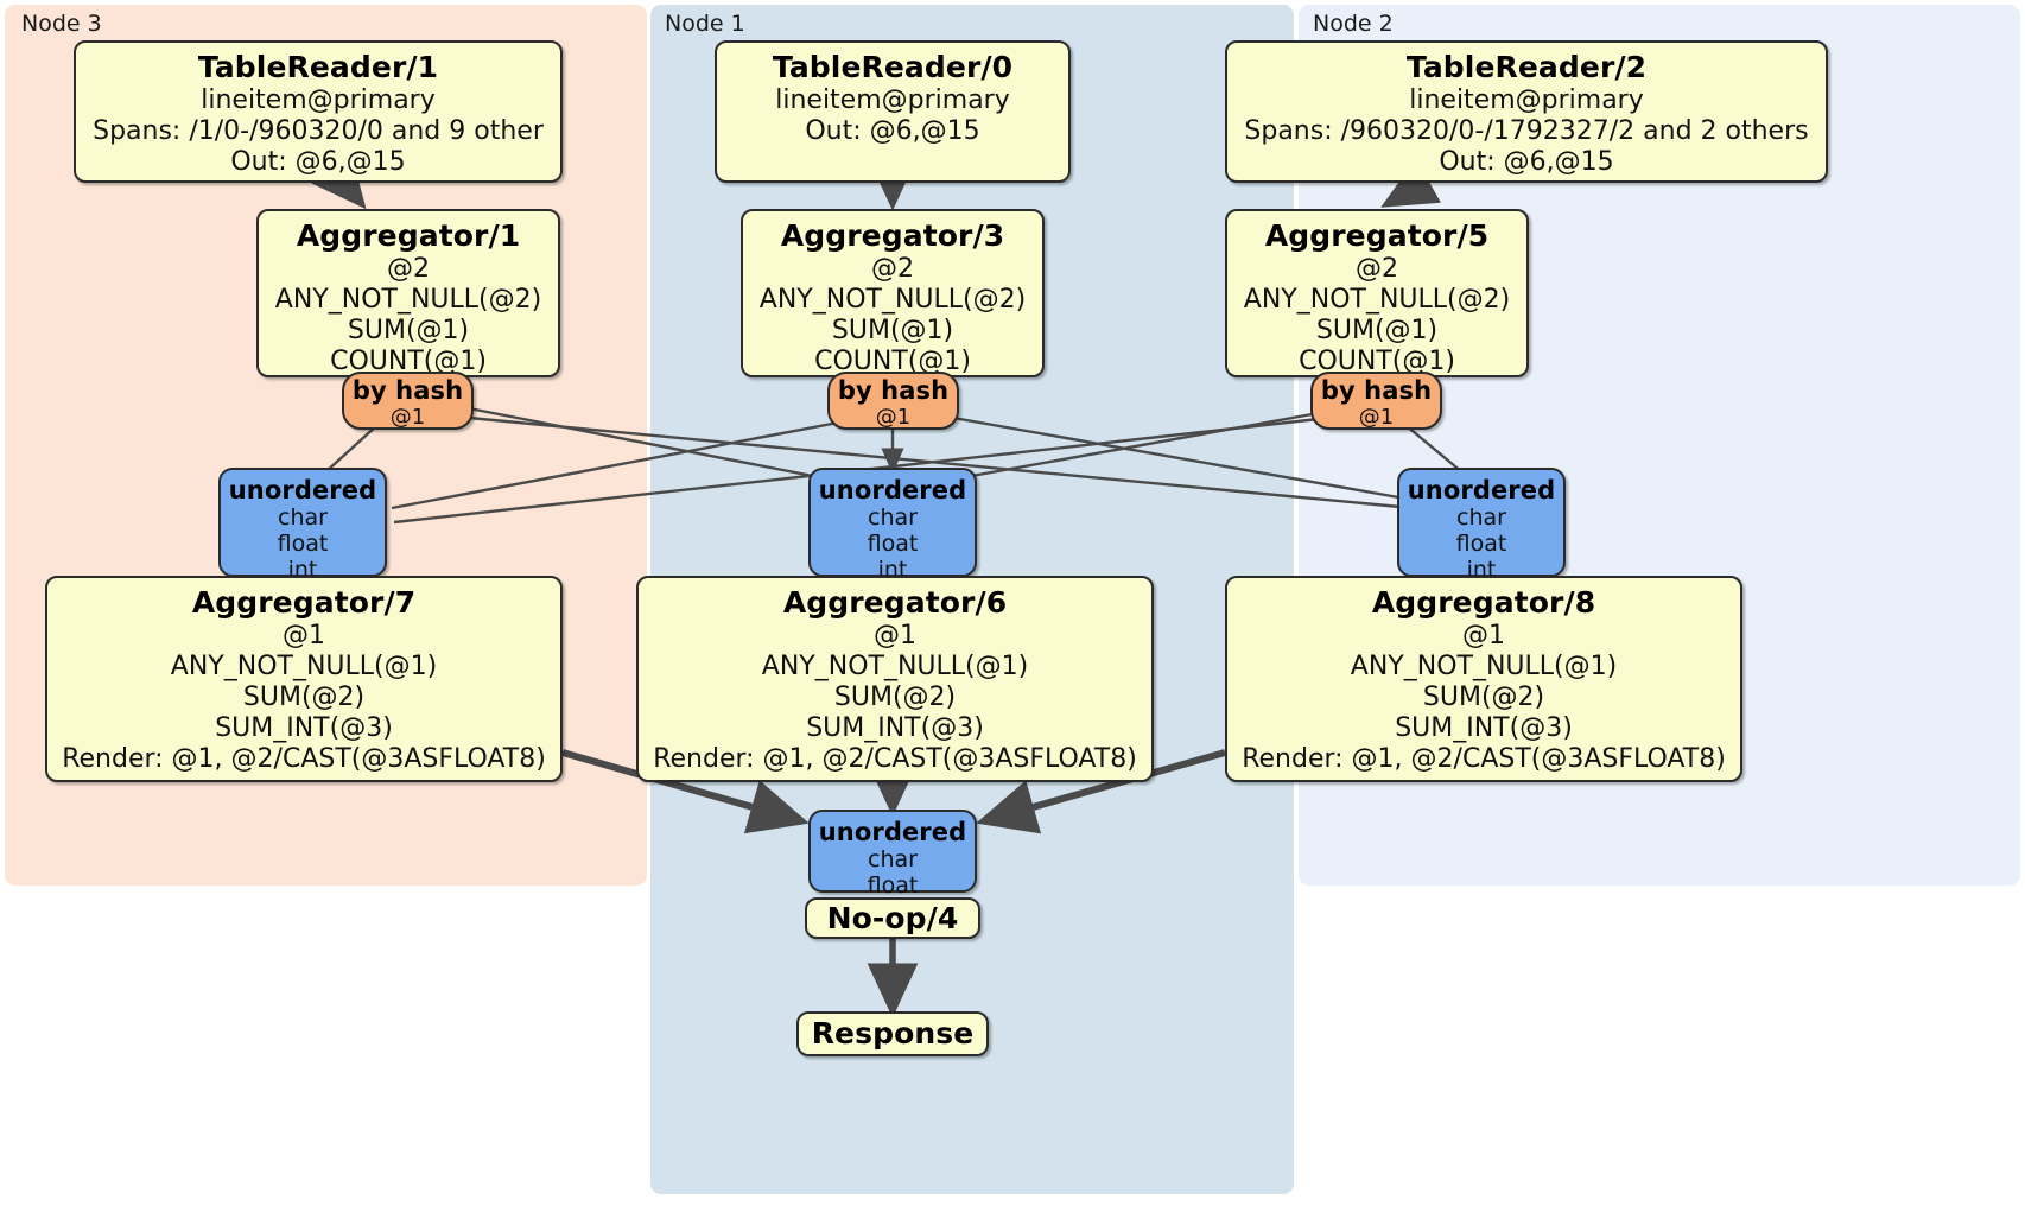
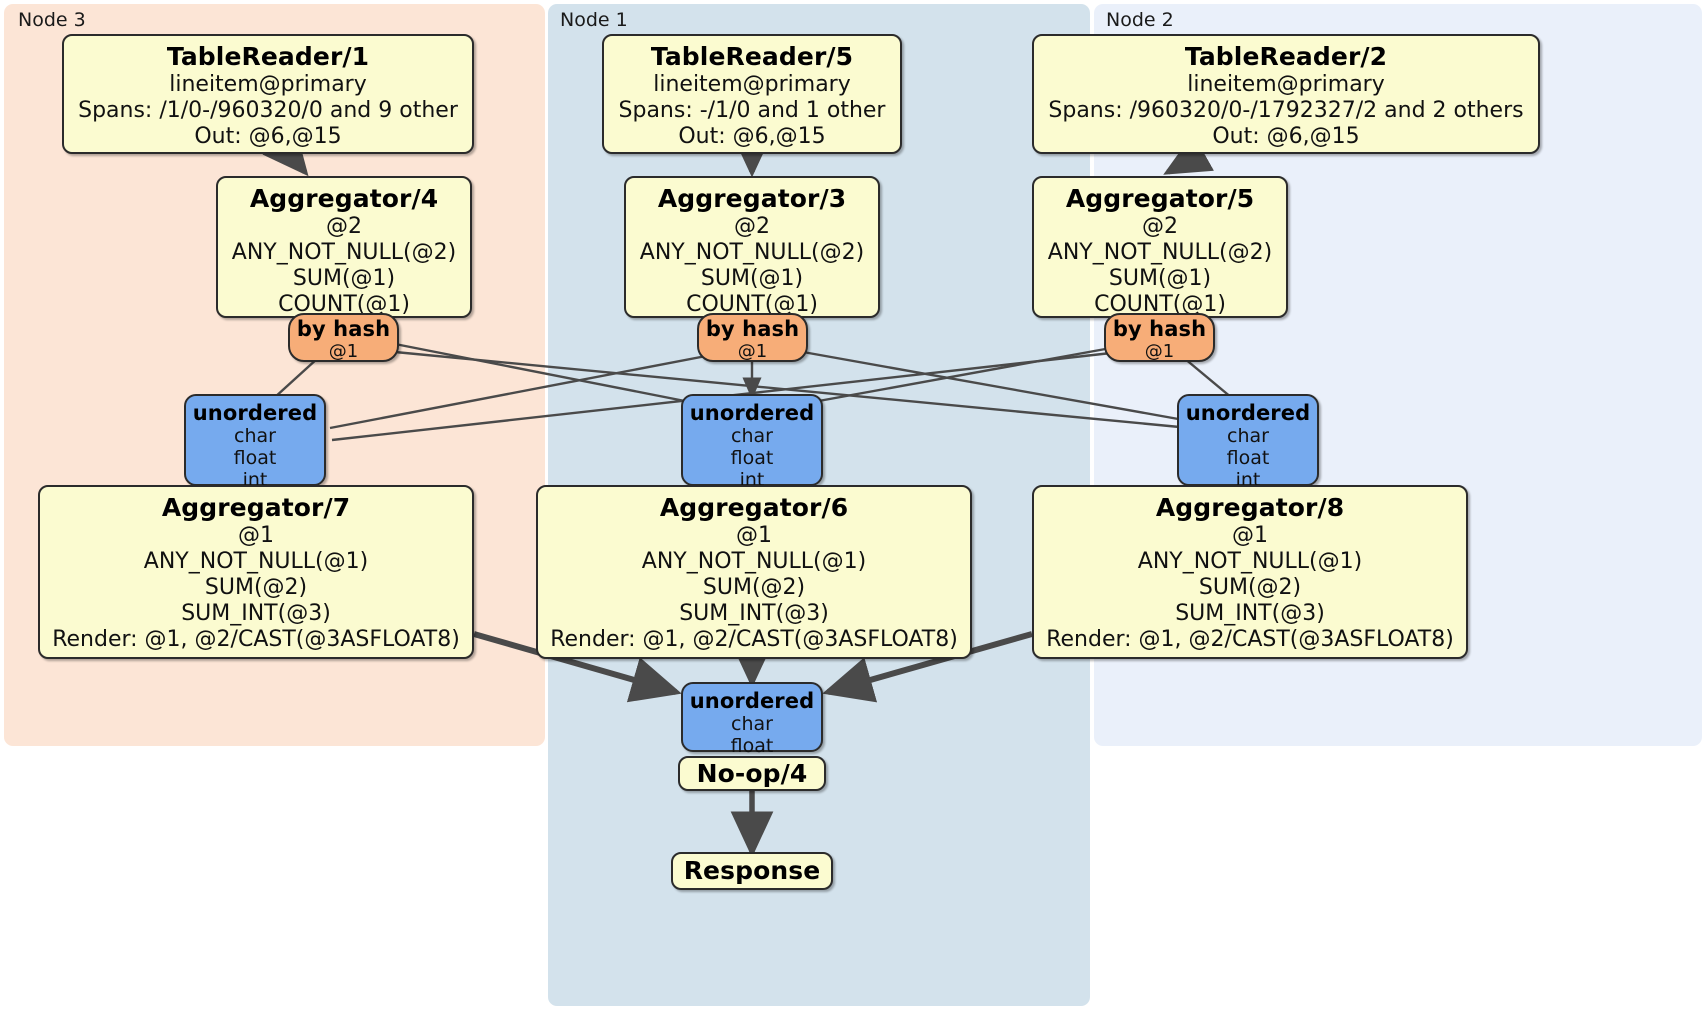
  Node 3
  Node 1
  Node 2
  TableReader/1
  lineitem@primary
  Spans: /1/0-/960320/0 and 9 other
  Out: @6,@15
- TableReader/0
+ TableReader/5
  lineitem@primary
+ Spans: -/1/0 and 1 other
  Out: @6,@15
  TableReader/2
  lineitem@primary
  Spans: /960320/0-/1792327/2 and 2 others
  Out: @6,@15
- Aggregator/1
+ Aggregator/4
  @2
  ANY_NOT_NULL(@2)
  SUM(@1)
  COUNT(@1)
  Aggregator/3
  @2
  ANY_NOT_NULL(@2)
  SUM(@1)
  COUNT(@1)
  Aggregator/5
  @2
  ANY_NOT_NULL(@2)
  SUM(@1)
  COUNT(@1)
  by hash
  @1
  by hash
  @1
  by hash
  @1
  unordered
  char
  float
  int
  unordered
  char
  float
  int
  unordered
  char
  float
  int
  Aggregator/7
  @1
  ANY_NOT_NULL(@1)
  SUM(@2)
  SUM_INT(@3)
  Render: @1, @2/CAST(@3ASFLOAT8)
  Aggregator/6
  @1
  ANY_NOT_NULL(@1)
  SUM(@2)
  SUM_INT(@3)
  Render: @1, @2/CAST(@3ASFLOAT8)
  Aggregator/8
  @1
  ANY_NOT_NULL(@1)
  SUM(@2)
  SUM_INT(@3)
  Render: @1, @2/CAST(@3ASFLOAT8)
  unordered
  char
  float
  No-op/4
  Response
